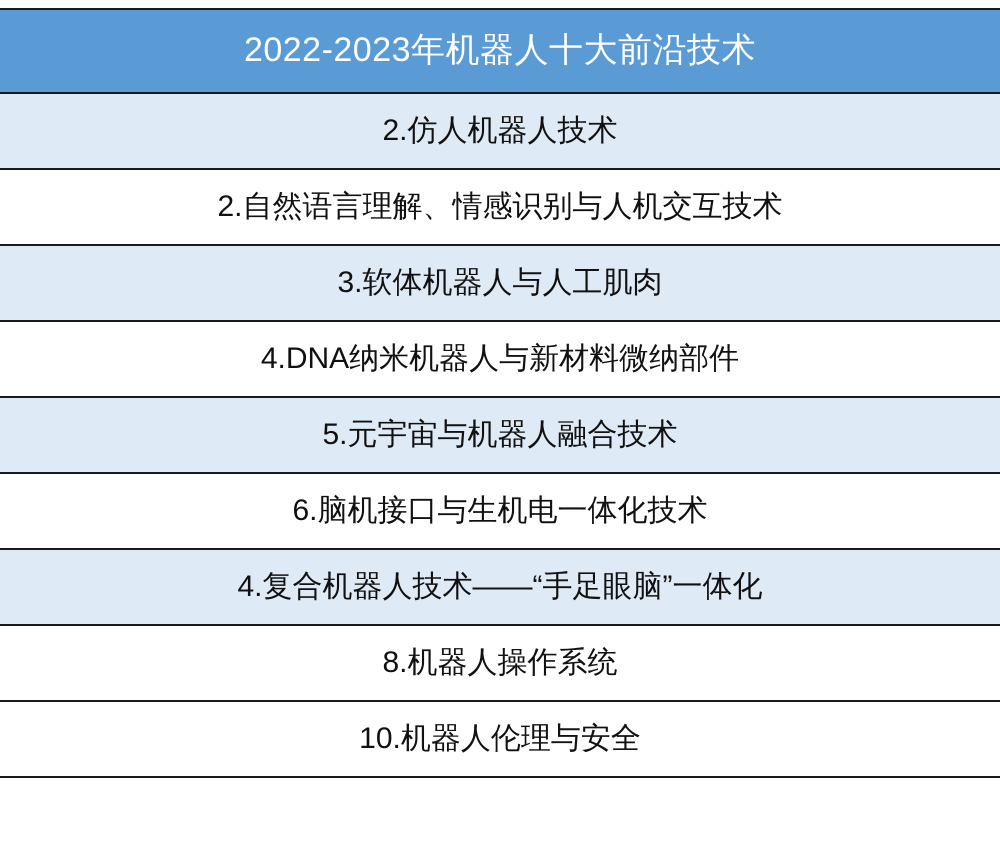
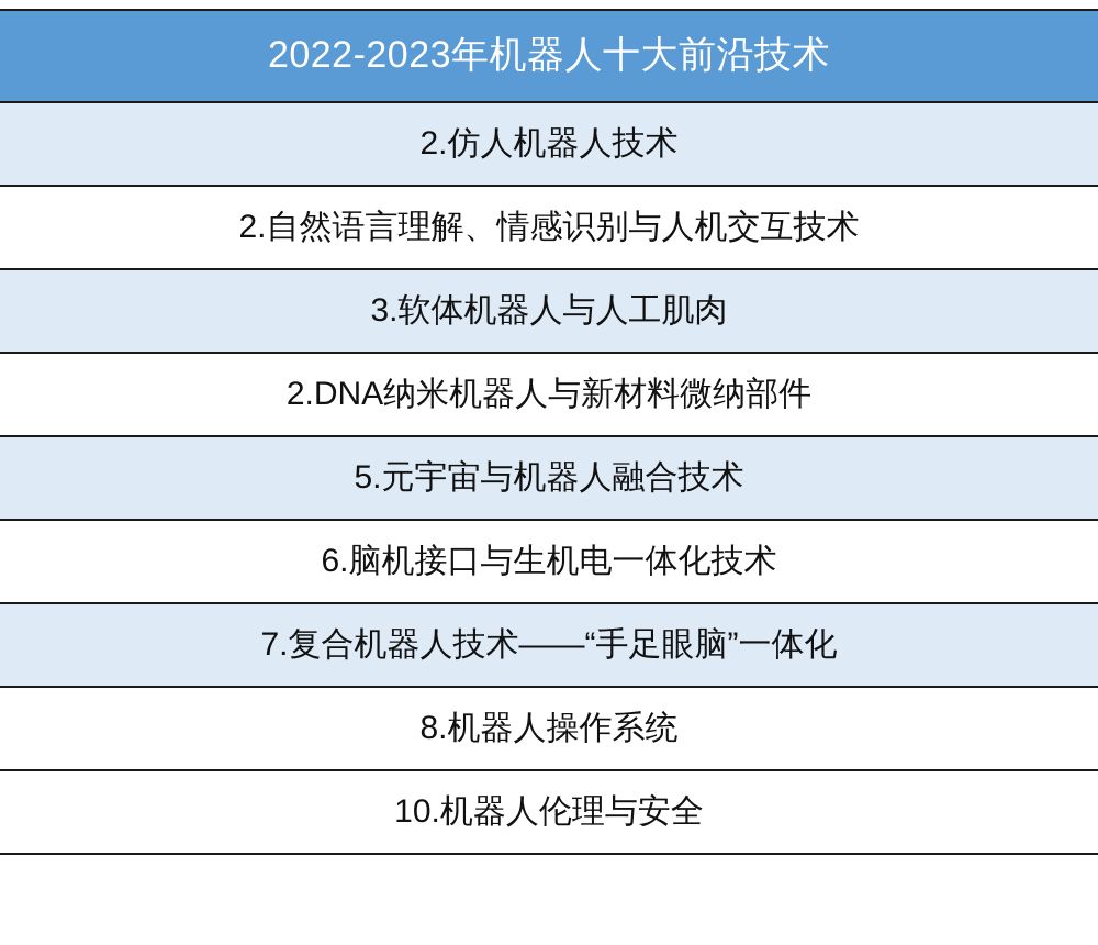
  2022-2023年机器人十大前沿技术
  2.仿人机器人技术
  2.自然语言理解、情感识别与人机交互技术
  3.软体机器人与人工肌肉
- 4.DNA纳米机器人与新材料微纳部件
+ 2.DNA纳米机器人与新材料微纳部件
  5.元宇宙与机器人融合技术
  6.脑机接口与生机电一体化技术
- 4.复合机器人技术——“手足眼脑”一体化
+ 7.复合机器人技术——“手足眼脑”一体化
  8.机器人操作系统
  10.机器人伦理与安全
